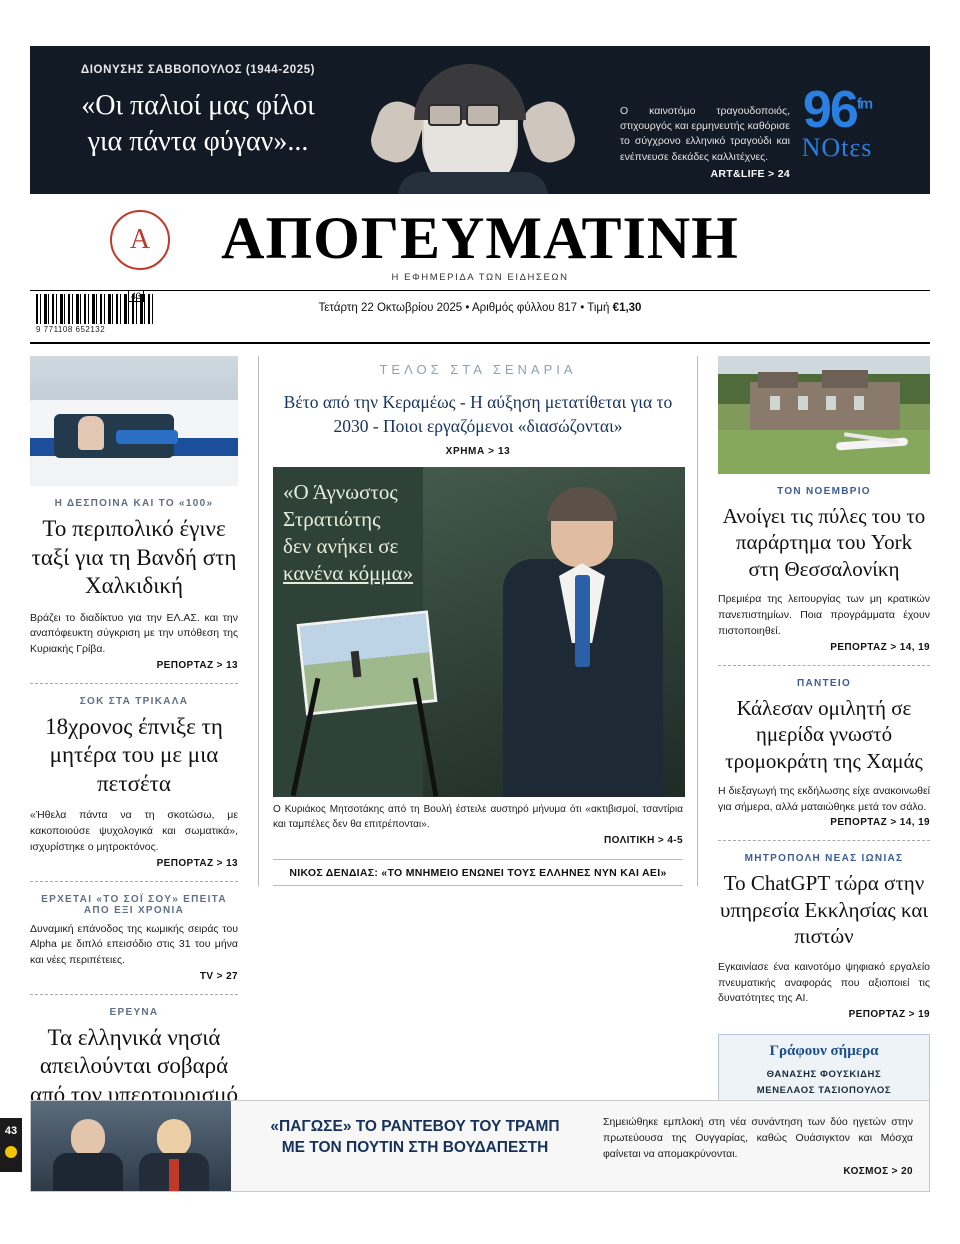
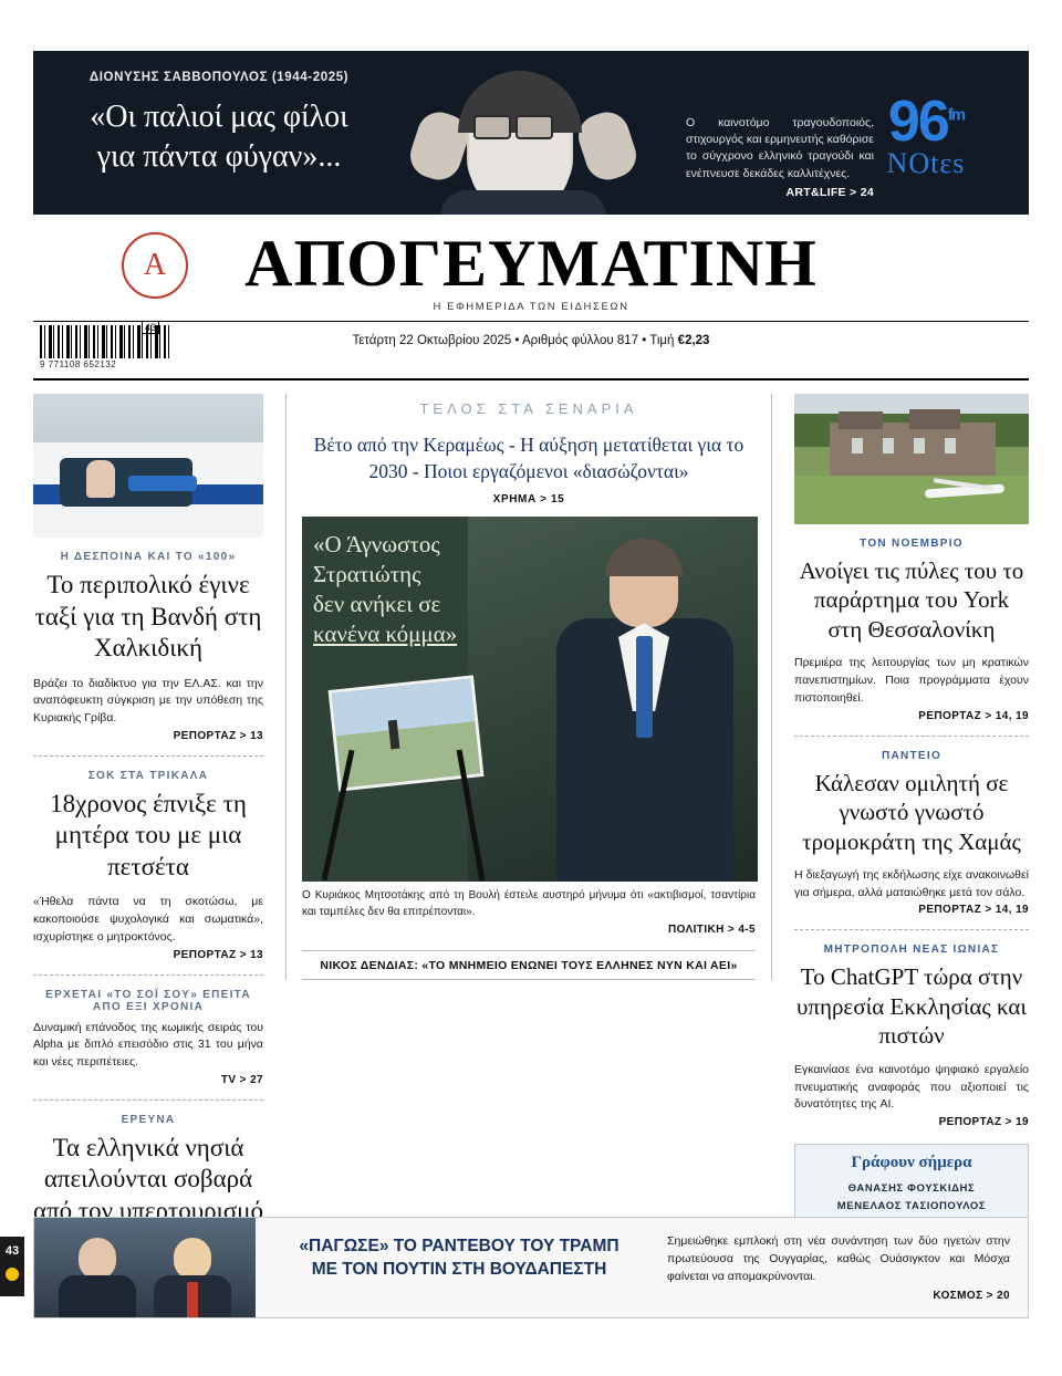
  ΔΙΟΝΥΣΗΣ ΣΑΒΒΟΠΟΥΛΟΣ (1944-2025)
  «Οι παλιοί μας φίλοι
  για πάντα φύγαν»...
  Ο καινοτόμο τραγουδοποιός, στιχουργός και ερμηνευτής καθόρισε το σύγχρονο ελληνικό τραγούδι και ενέπνευσε δεκάδες καλλιτέχνες.
  ART&LIFE > 24
  96fm
  ΝΟtεs
  A
  ΑΠΟΓΕΥΜΑΤΙΝΗ
  Η ΕΦΗΜΕΡΙΔΑ ΤΩΝ ΕΙΔΗΣΕΩΝ
  9 771108 652132
  43
- Τετάρτη 22 Οκτωβρίου 2025 • Αριθμός φύλλου 817 • Τιμή €1,30
+ Τετάρτη 22 Οκτωβρίου 2025 • Αριθμός φύλλου 817 • Τιμή €2,23
  Η ΔΕΣΠΟΙΝΑ ΚΑΙ ΤΟ «100»
  Το περιπολικό έγινε ταξί για τη Βανδή στη Χαλκιδική
  Βράζει το διαδίκτυο για την ΕΛ.ΑΣ. και την αναπόφευκτη σύγκριση με την υπόθεση της Κυριακής Γρίβα.
  ΡΕΠΟΡΤΑΖ > 13
  ΣΟΚ ΣΤΑ ΤΡΙΚΑΛΑ
  18χρονος έπνιξε τη μητέρα του με μια πετσέτα
  «Ήθελα πάντα να τη σκοτώσω, με κακοποιούσε ψυχολογικά και σωματικά», ισχυρίστηκε ο μητροκτόνος.
  ΡΕΠΟΡΤΑΖ > 13
  ΕΡΧΕΤΑΙ «ΤΟ ΣΟΪ ΣΟΥ» ΕΠΕΙΤΑ ΑΠΟ ΕΞΙ ΧΡΟΝΙΑ
  Δυναμική επάνοδος της κωμικής σειράς του Alpha με διπλό επεισόδιο στις 31 του μήνα και νέες περιπέτειες.
  TV > 27
  ΕΡΕΥΝΑ
  Τα ελληνικά νησιά απειλούνται σοβαρά από τον υπερτουρισμό
  ΤΕΛΟΣ ΣΤΑ ΣΕΝΑΡΙΑ
  Βέτο από την Κεραμέως - Η αύξηση μετατίθεται για το 2030 - Ποιοι εργαζόμενοι «διασώζονται»
- ΧΡΗΜΑ > 13
+ ΧΡΗΜΑ > 15
  «Ο Άγνωστος
  Στρατιώτης
  δεν ανήκει σε
  κανένα κόμμα»
  Ο Κυριάκος Μητσοτάκης από τη Βουλή έστειλε αυστηρό μήνυμα ότι «ακτιβισμοί, τσαντίρια και ταμπέλες δεν θα επιτρέπονται».
  ΠΟΛΙΤΙΚΗ > 4-5
  ΝΙΚΟΣ ΔΕΝΔΙΑΣ: «ΤΟ ΜΝΗΜΕΙΟ ΕΝΩΝΕΙ ΤΟΥΣ ΕΛΛΗΝΕΣ ΝΥΝ ΚΑΙ ΑΕΙ»
  ΤΟΝ ΝΟΕΜΒΡΙΟ
  Ανοίγει τις πύλες του το παράρτημα του York στη Θεσσαλονίκη
  Πρεμιέρα της λειτουργίας των μη κρατικών πανεπιστημίων. Ποια προγράμματα έχουν πιστοποιηθεί.
  ΡΕΠΟΡΤΑΖ > 14, 19
  ΠΑΝΤΕΙΟ
- Κάλεσαν ομιλητή σε ημερίδα γνωστό τρομοκράτη της Χαμάς
+ Κάλεσαν ομιλητή σε γνωστό γνωστό τρομοκράτη της Χαμάς
  Η διεξαγωγή της εκδήλωσης είχε ανακοινωθεί για σήμερα, αλλά ματαιώθηκε μετά τον σάλο.
  ΡΕΠΟΡΤΑΖ > 14, 19
  ΜΗΤΡΟΠΟΛΗ ΝΕΑΣ ΙΩΝΙΑΣ
  Το ChatGPT τώρα στην υπηρεσία Εκκλησίας και πιστών
  Εγκαινίασε ένα καινοτόμο ψηφιακό εργαλείο πνευματικής αναφοράς που αξιοποιεί τις δυνατότητες της AI.
  ΡΕΠΟΡΤΑΖ > 19
  Γράφουν σήμερα
  ΘΑΝΑΣΗΣ ΦΟΥΣΚΙΔΗΣ
  ΜΕΝΕΛΑΟΣ ΤΑΣΙΟΠΟΥΛΟΣ
  «ΠΑΓΩΣΕ» ΤΟ ΡΑΝΤΕΒΟΥ ΤΟΥ ΤΡΑΜΠ
  ΜΕ ΤΟΝ ΠΟΥΤΙΝ ΣΤΗ ΒΟΥΔΑΠΕΣΤΗ
  Σημειώθηκε εμπλοκή στη νέα συνάντηση των δύο ηγετών στην πρωτεύουσα της Ουγγαρίας, καθώς Ουάσιγκτον και Μόσχα φαίνεται να απομακρύνονται.
  ΚΟΣΜΟΣ > 20
  43
